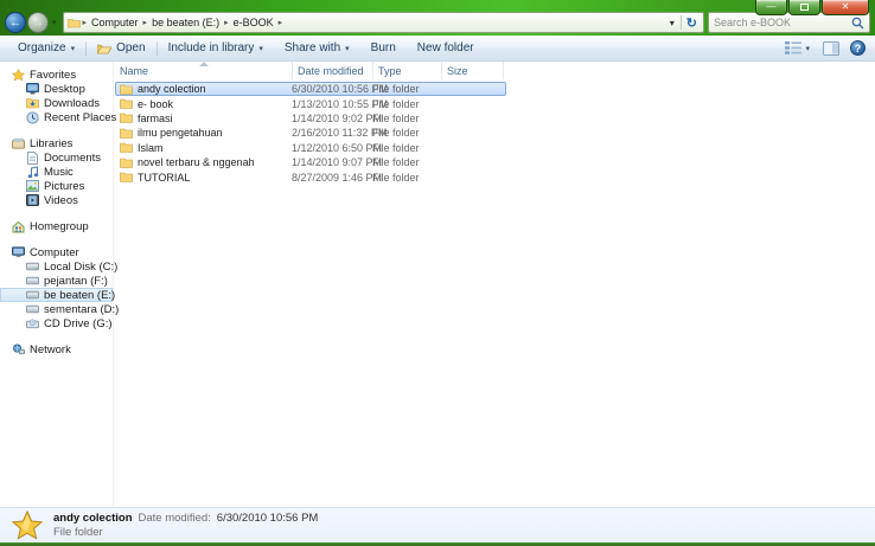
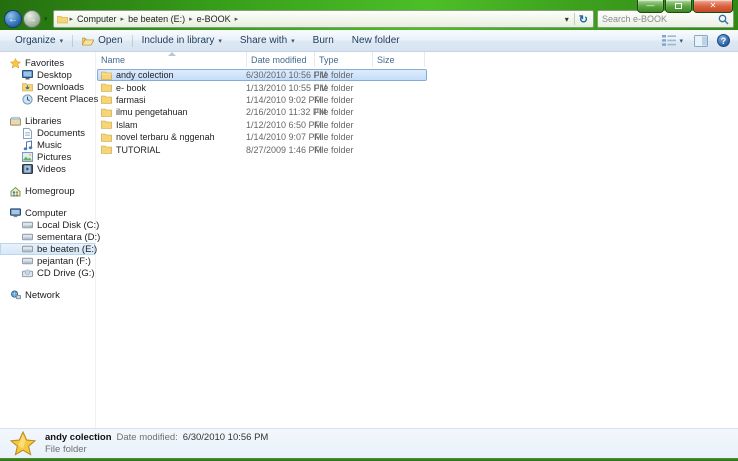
  —
  ✕
  ←
  →
  Computer
  be beaten (E:)
  e-BOOK
  ▾
  ↻
  Search e-BOOK
  Organize
  Open
  Include in library
  Share with
  Burn
  New folder
  ?
  Favorites
  Desktop
  Downloads
  Recent Places
  Libraries
  Documents
  Music
  Pictures
  Videos
  Homegroup
  Computer
  Local Disk (C:)
- pejantan (F:)
+ sementara (D:)
  be beaten (E:)
- sementara (D:)
+ pejantan (F:)
  CD Drive (G:)
  Network
  Name
  Date modified
  Type
  Size
  andy colection
  6/30/2010 10:56
  File folder
  e- book
  1/13/2010 10:55
  File folder
  farmasi
  1/14/2010 9:02 P
  File folder
  ilmu pengetahuan
  2/16/2010 11:32
  File folder
  Islam
  1/12/2010 6:50 P
  File folder
  novel terbaru & nggenah
  1/14/2010 9:07 P
  File folder
  TUTORIAL
  8/27/2009 1:46 P
  File folder
  andy colection
  Date modified:
  6/30/2010 10:56 PM
  File folder
